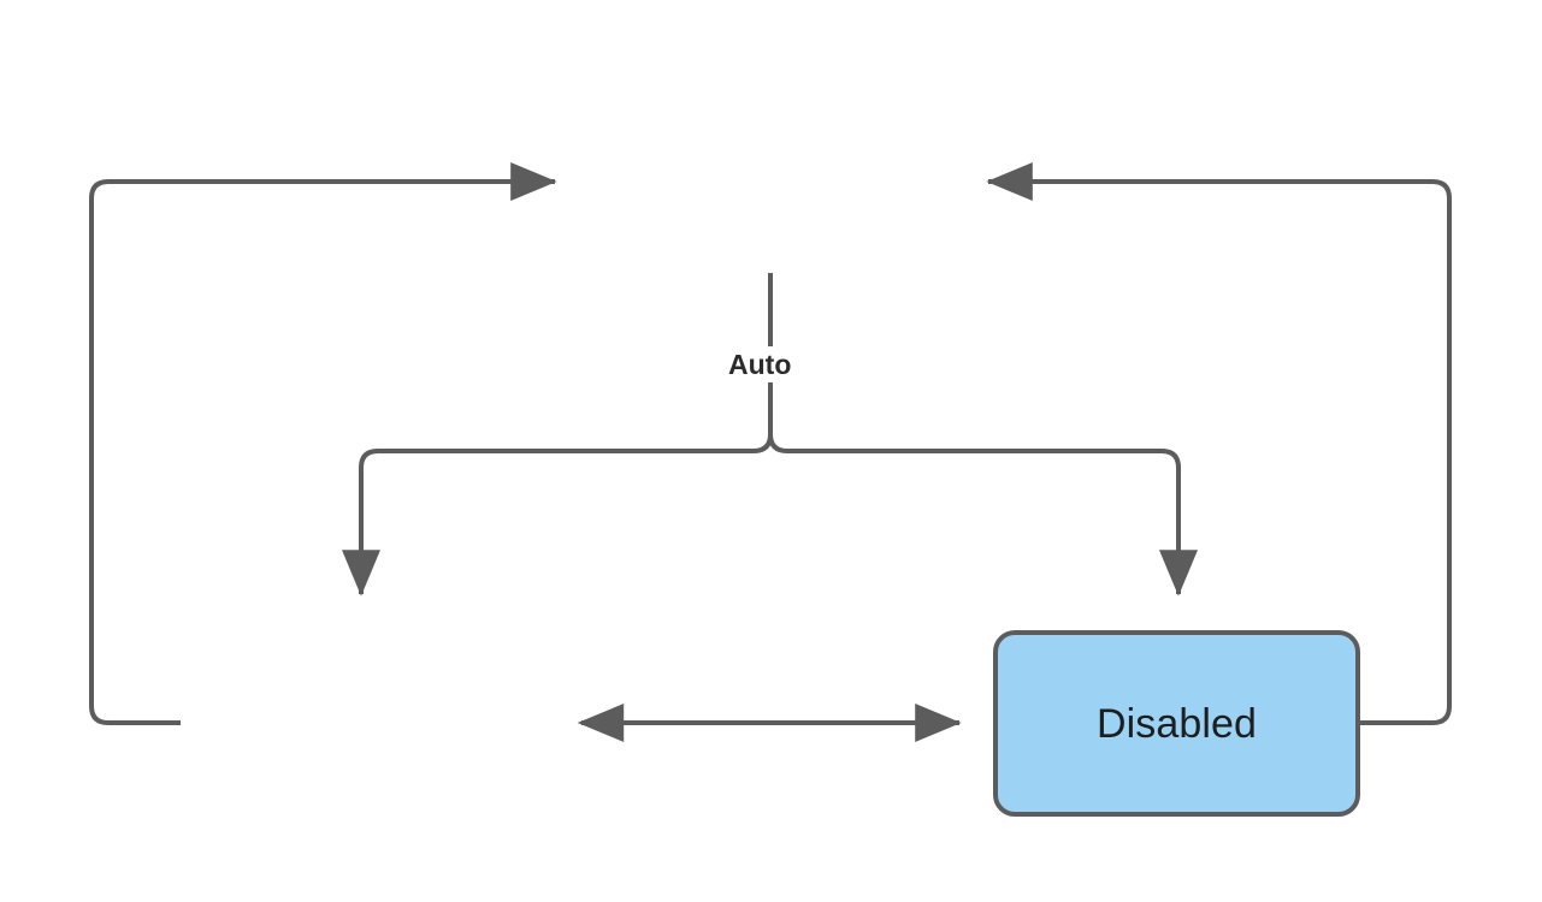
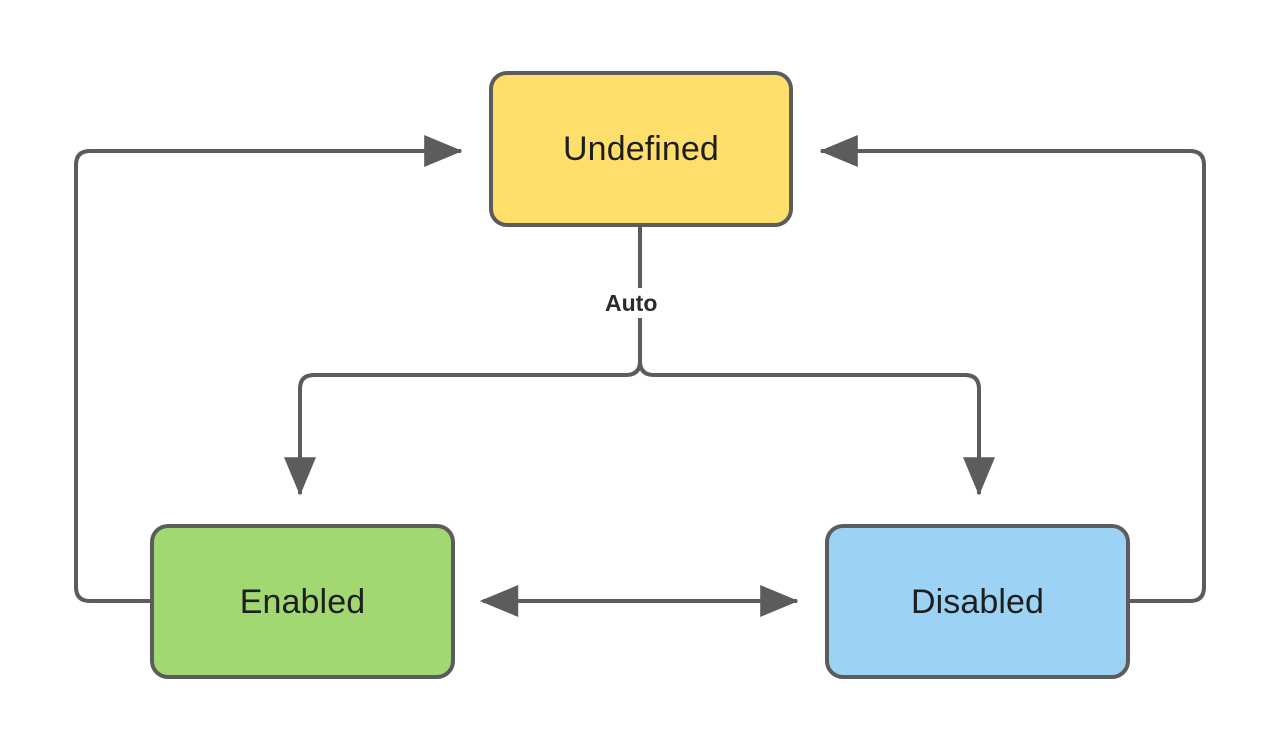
+ Undefined
+ Enabled
  Disabled
  Auto
